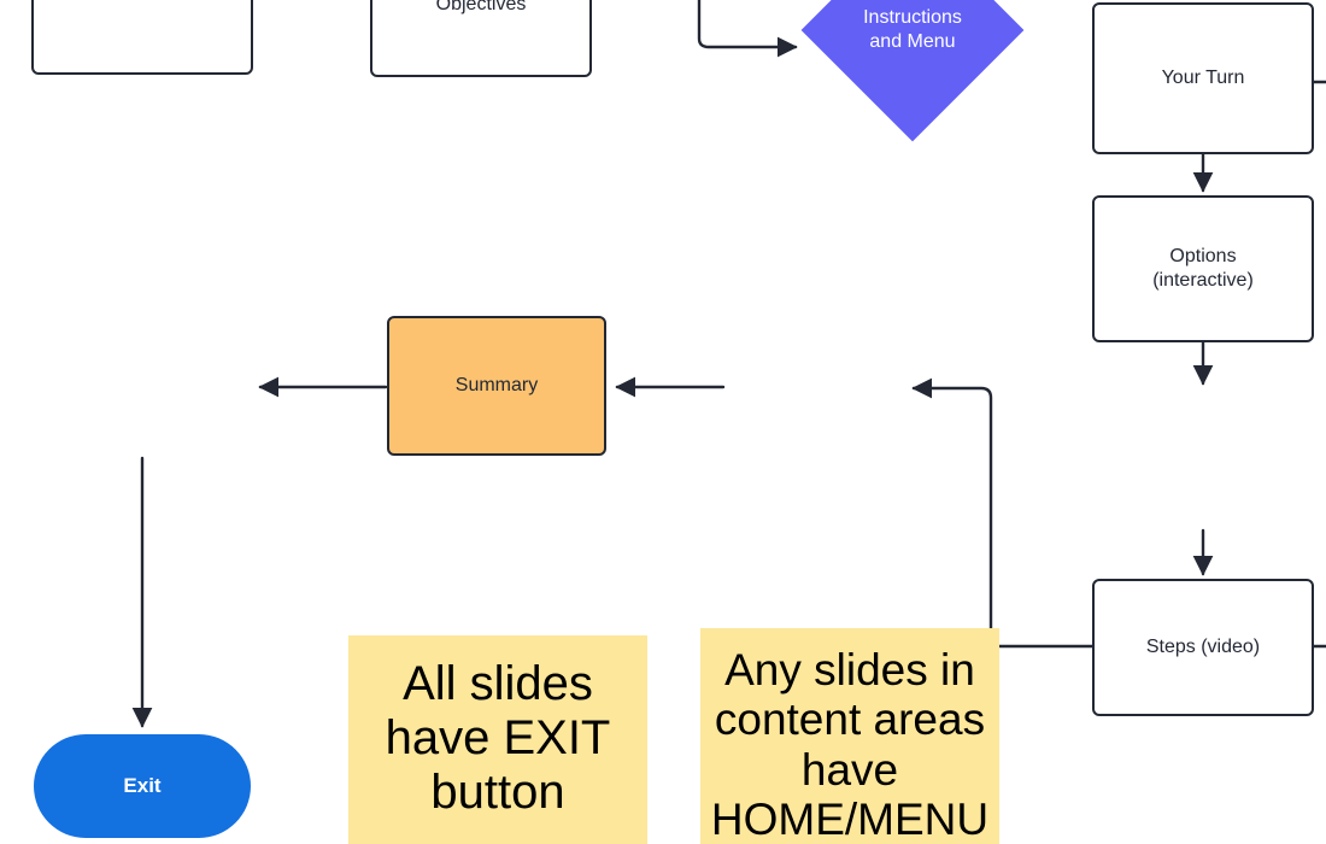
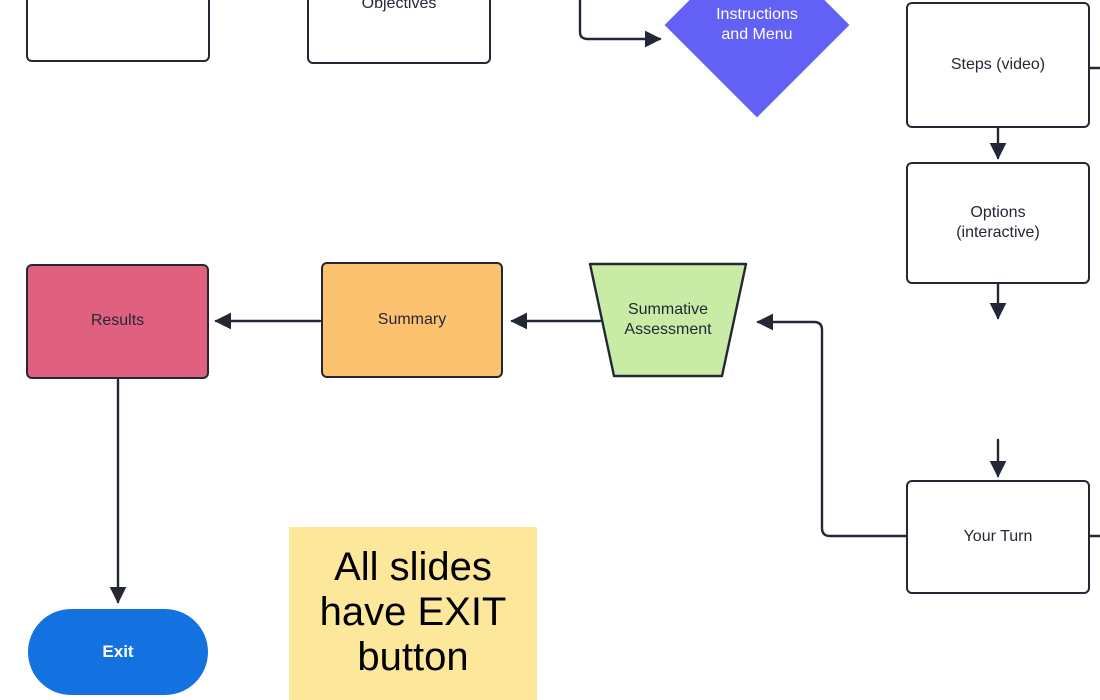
  Objectives
  Instructions
  and Menu
- Your Turn
+ Steps (video)
  Options
  (interactive)
- Steps (video)
+ Your Turn
+ Summative
+ Assessment
  Summary
+ Results
  Exit
  All slides
  have EXIT
  button
- Any slides in
- content areas
- have
- HOME/MENU
